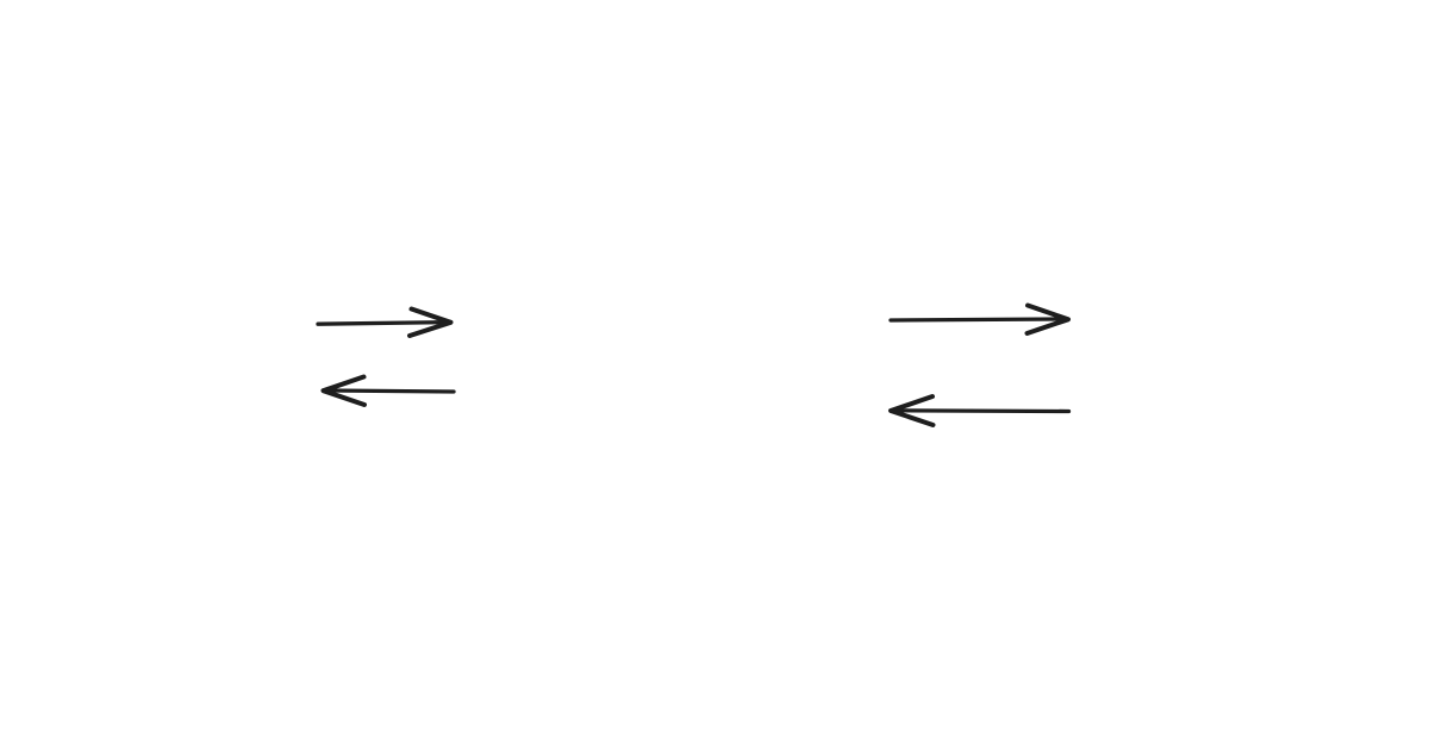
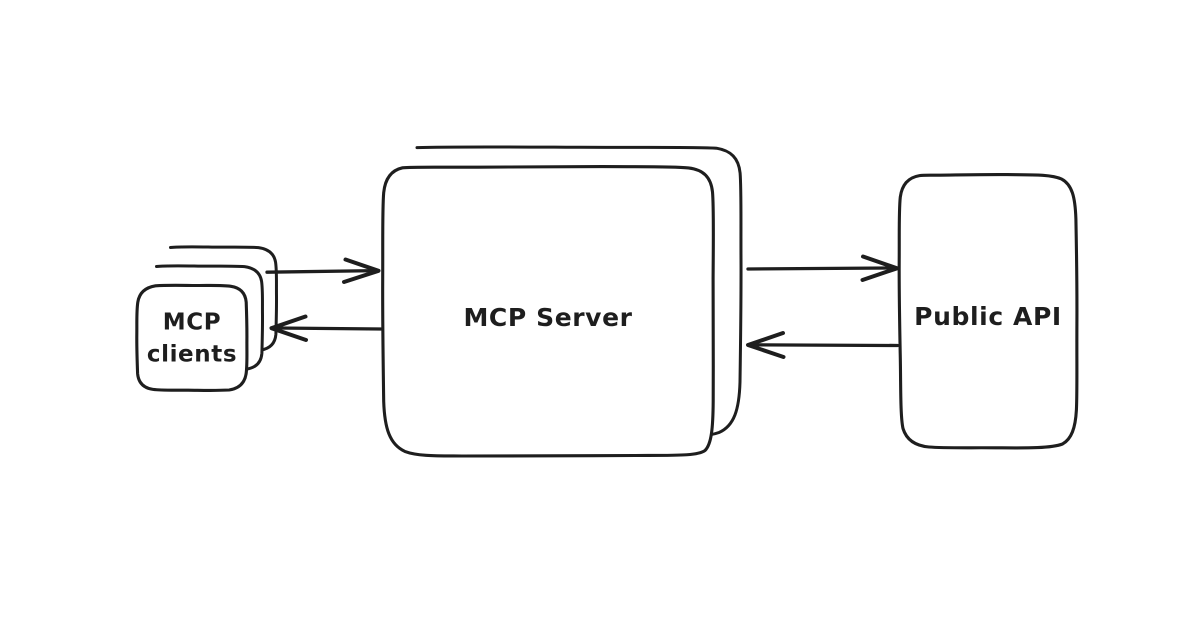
+ MCP
+ clients
+ MCP Server
+ Public API
